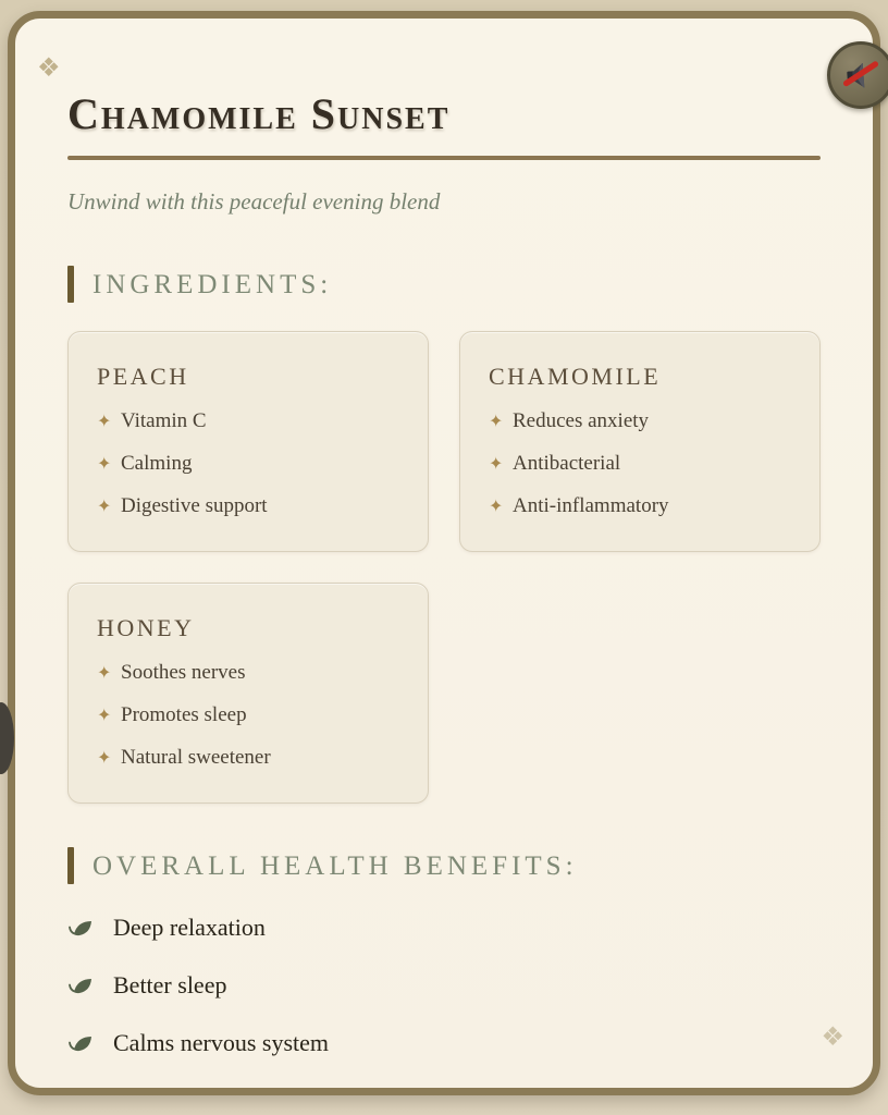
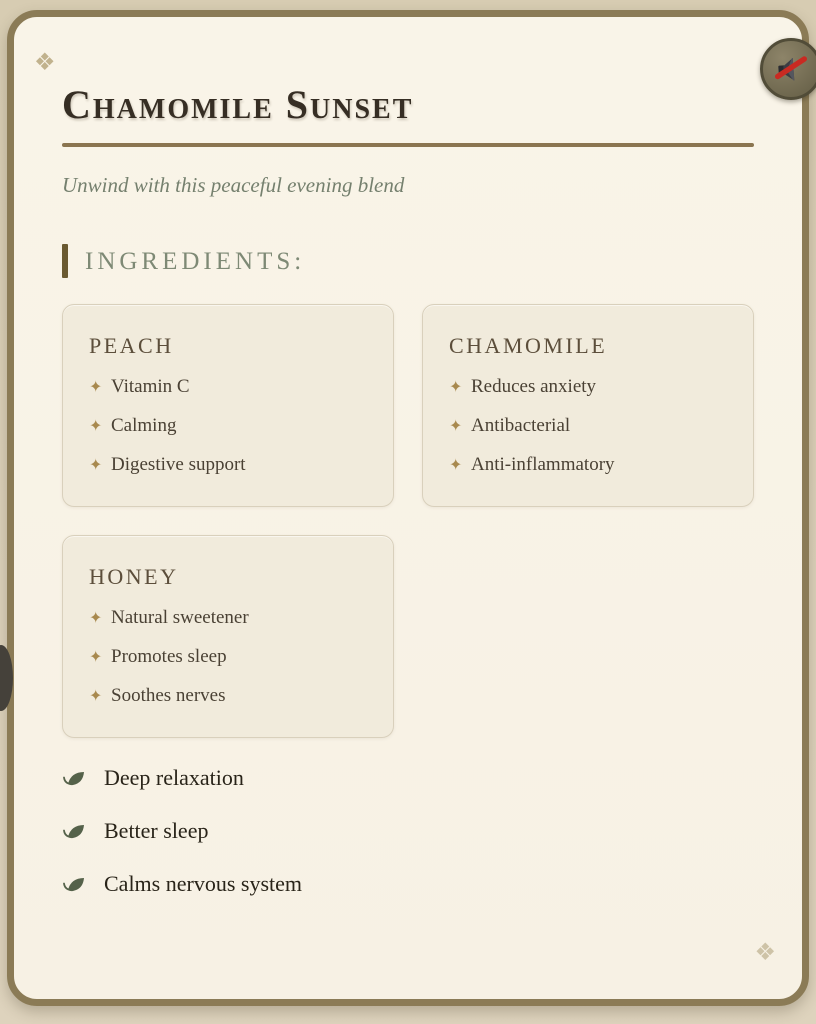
  ❖
  ❖
  Chamomile Sunset
  Unwind with this peaceful evening blend
  INGREDIENTS:
  PEACH
  ✦
  Vitamin C
  ✦
  Calming
  ✦
  Digestive support
  CHAMOMILE
  ✦
  Reduces anxiety
  ✦
  Antibacterial
  ✦
  Anti-inflammatory
  HONEY
  ✦
- Soothes nerves
+ Natural sweetener
  ✦
  Promotes sleep
  ✦
- Natural sweetener
+ Soothes nerves
- OVERALL HEALTH BENEFITS:
  Deep relaxation
  Better sleep
  Calms nervous system
